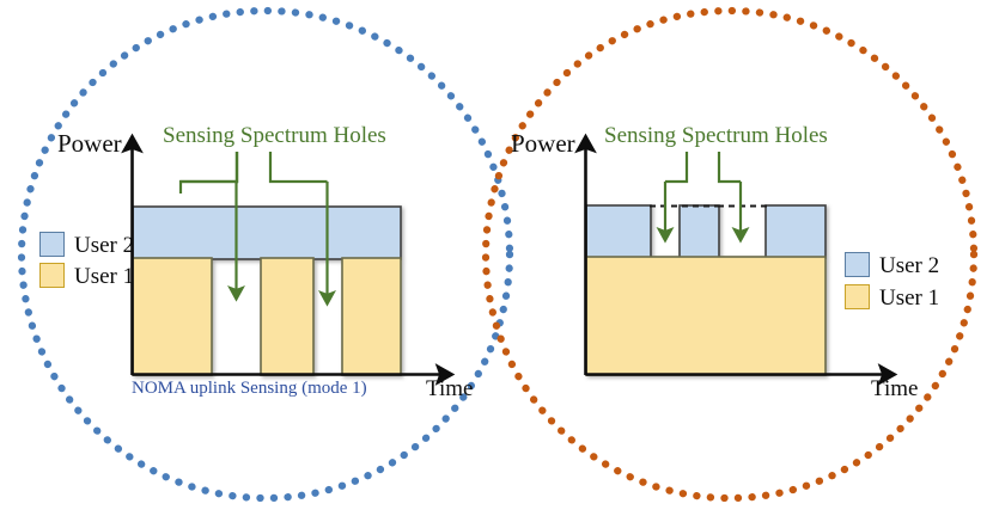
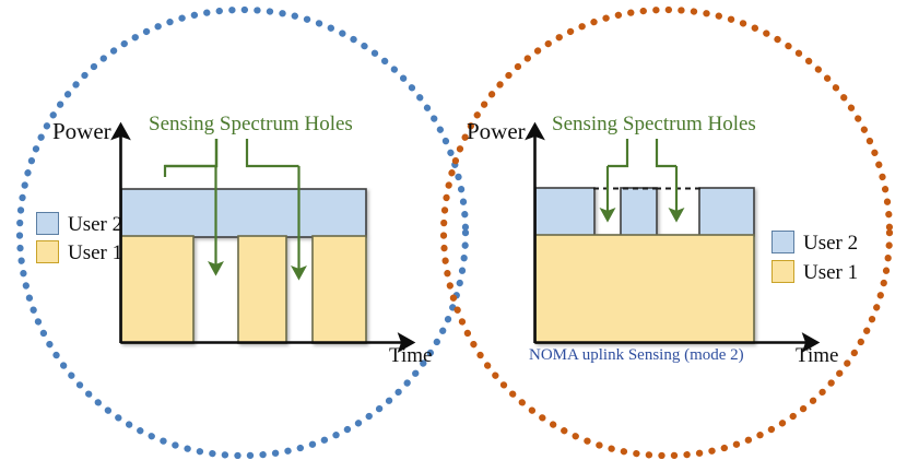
  Power
  Sensing Spectrum Holes
- NOMA uplink Sensing (mode 1)
  Time
  User 2
  User 1
  Power
  Sensing Spectrum Holes
+ NOMA uplink Sensing (mode 2)
  Time
  User 2
  User 1
